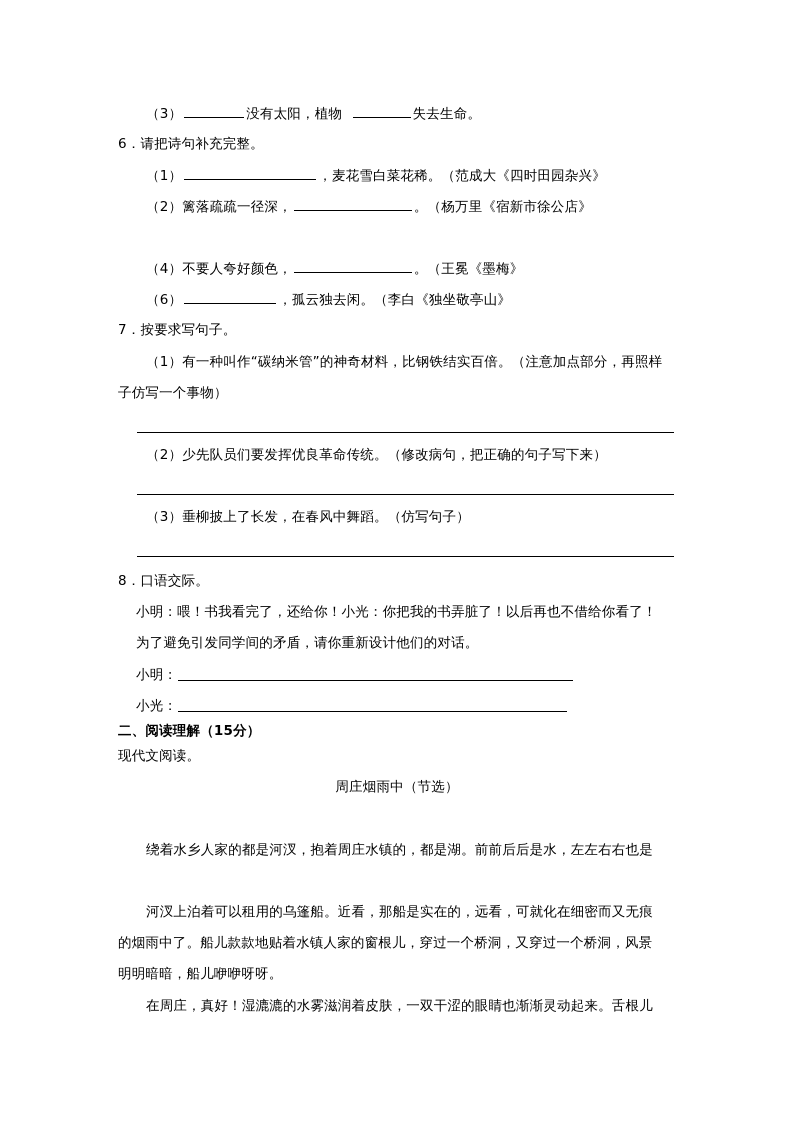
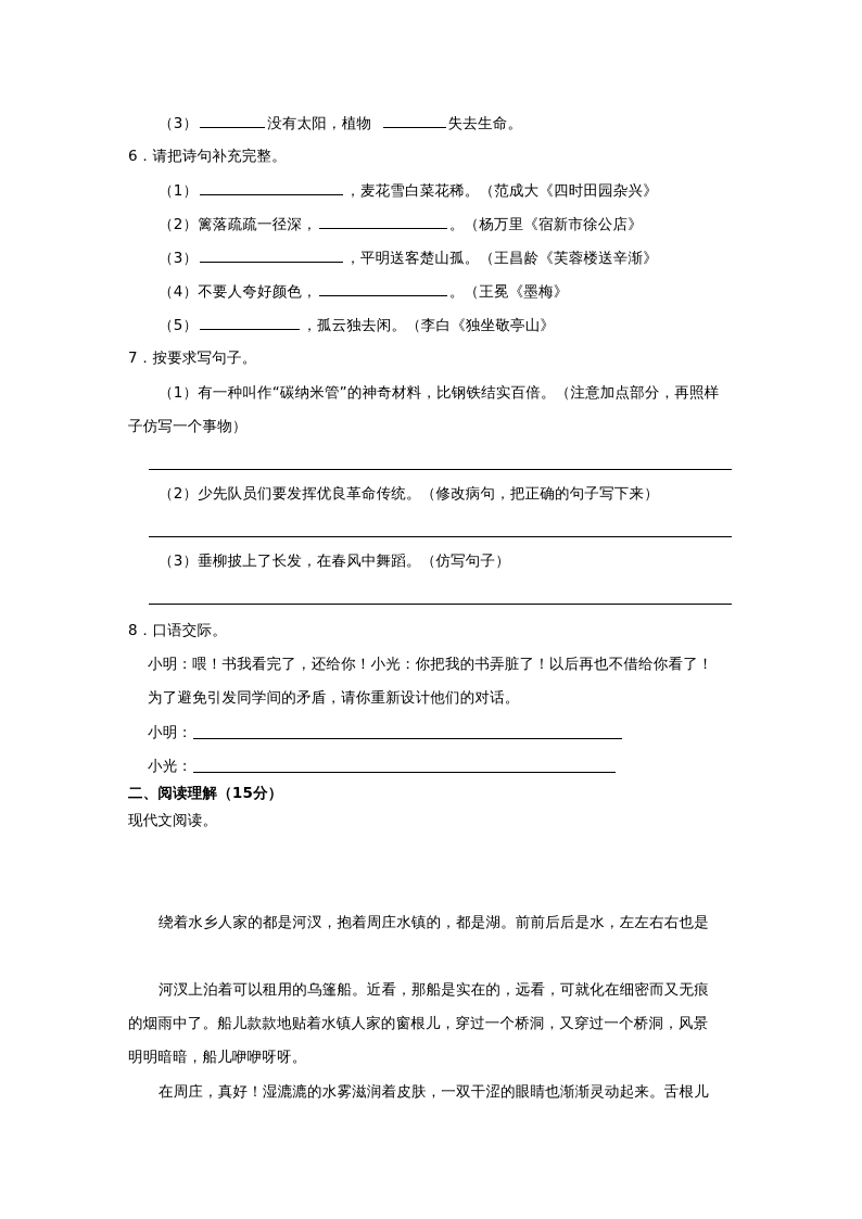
  （3） 没有太阳，植物 失去生命。
  6．请把诗句补充完整。
  （1） ，麦花雪白菜花稀。（范成大《四时田园杂兴》
  （2）篱落疏疏一径深， 。（杨万里《宿新市徐公店》
+ （3） ，平明送客楚山孤。（王昌龄《芙蓉楼送辛渐》
  （4）不要人夸好颜色， 。（王冕《墨梅》
- （6） ，孤云独去闲。（李白《独坐敬亭山》
+ （5） ，孤云独去闲。（李白《独坐敬亭山》
  7．按要求写句子。
  （1）有一种叫作“碳纳米管”的神奇材料，比钢铁结实百倍。（注意加点部分，再照样
  子仿写一个事物）
  （2）少先队员们要发挥优良革命传统。（修改病句，把正确的句子写下来）
  （3）垂柳披上了长发，在春风中舞蹈。（仿写句子）
  8．口语交际。
  小明：喂！书我看完了，还给你！小光：你把我的书弄脏了！以后再也不借给你看了！
  为了避免引发同学间的矛盾，请你重新设计他们的对话。
  小明：
  小光：
  二、阅读理解（15分）
  现代文阅读。
- 周庄烟雨中（节选）
  绕着水乡人家的都是河汊，抱着周庄水镇的，都是湖。前前后后是水，左左右右也是
  河汊上泊着可以租用的乌篷船。近看，那船是实在的，远看，可就化在细密而又无痕
  的烟雨中了。船儿款款地贴着水镇人家的窗根儿，穿过一个桥洞，又穿过一个桥洞，风景
  明明暗暗，船儿咿咿呀呀。
  在周庄，真好！湿漉漉的水雾滋润着皮肤，一双干涩的眼睛也渐渐灵动起来。舌根儿
